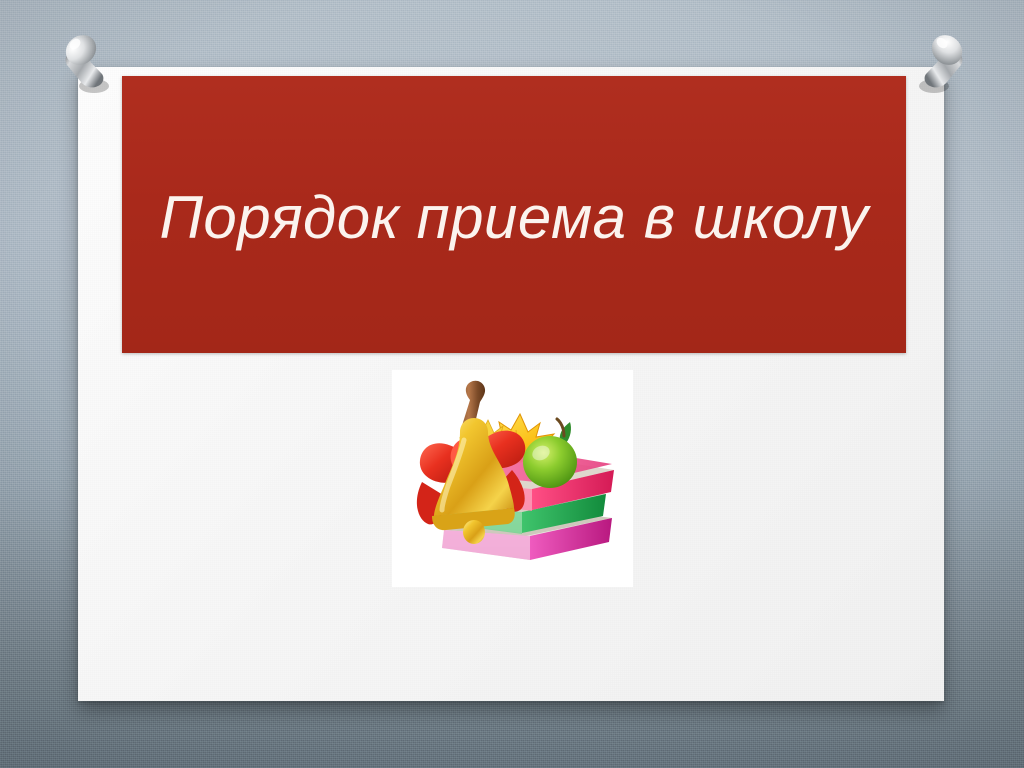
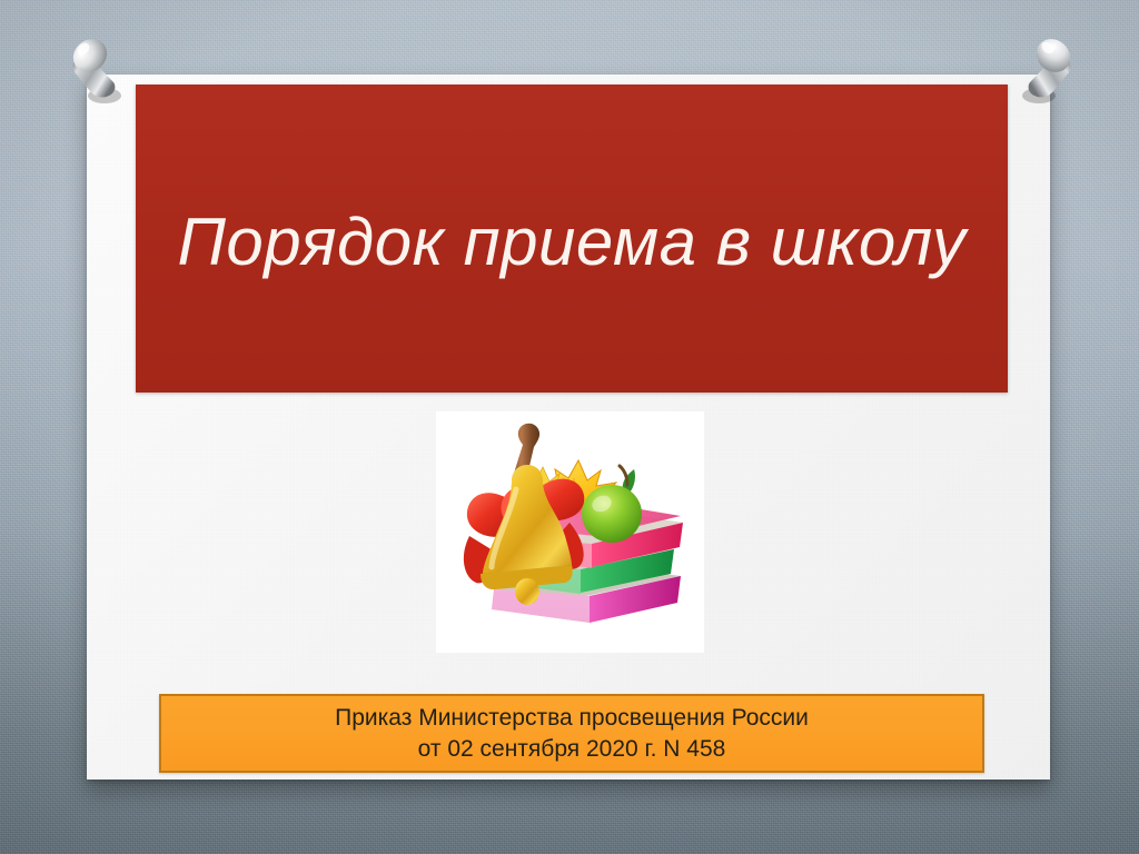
  Порядок приема в школу
+ Приказ Министерства просвещения России
+ от 02 сентября 2020 г. N 458
